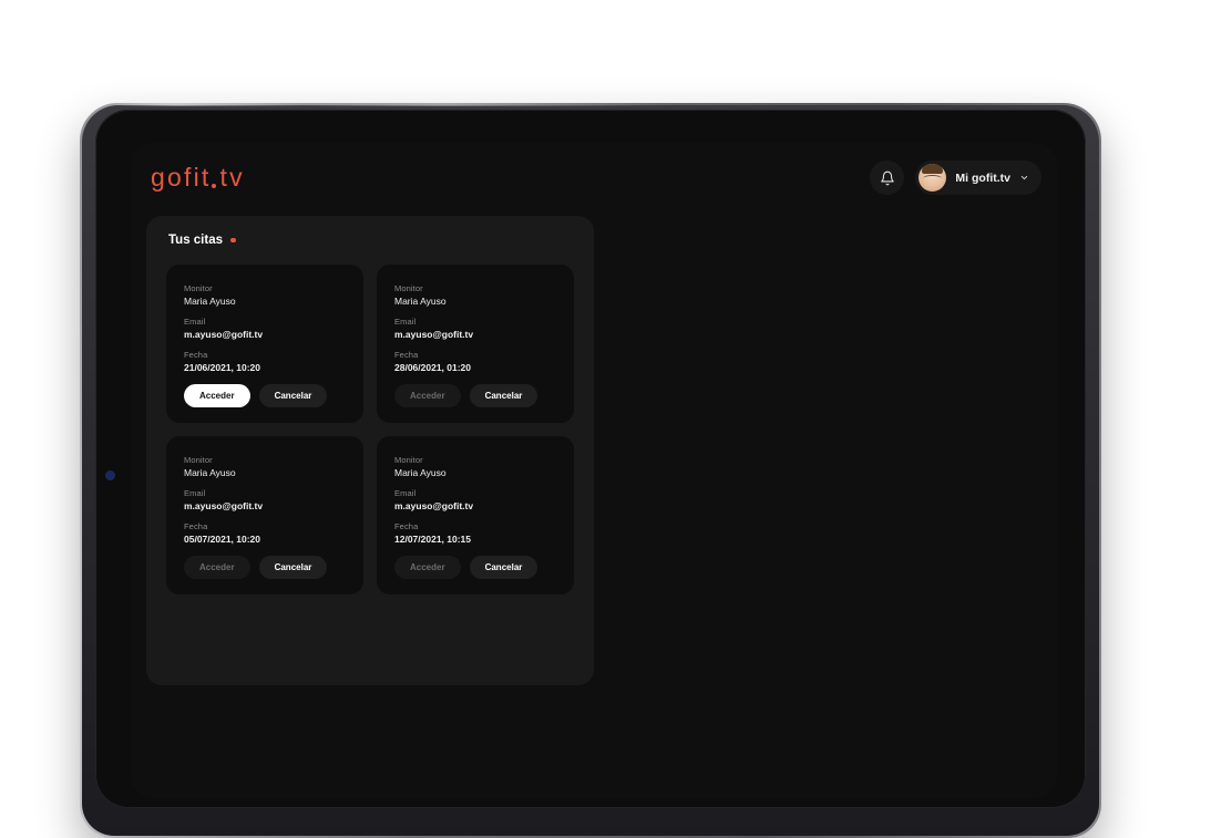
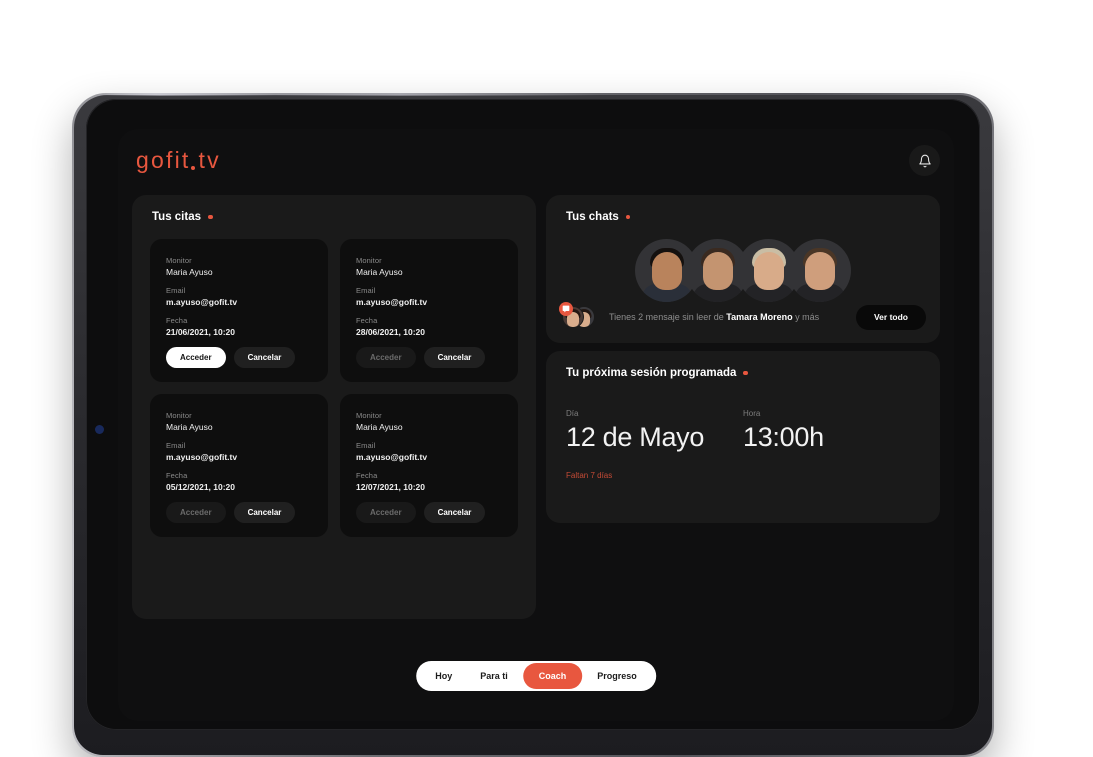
  gofit tv
- Mi gofit.tv
  Tus citas
  Monitor
  Maria Ayuso
  Email
  m.ayuso@gofit.tv
  Fecha
  21/06/2021, 10:20
  Acceder
  Cancelar
  Monitor
  Maria Ayuso
  Email
  m.ayuso@gofit.tv
  Fecha
- 28/06/2021, 01:20
+ 28/06/2021, 10:20
  Acceder
  Cancelar
  Monitor
  Maria Ayuso
  Email
  m.ayuso@gofit.tv
  Fecha
- 05/07/2021, 10:20
+ 05/12/2021, 10:20
  Acceder
  Cancelar
  Monitor
  Maria Ayuso
  Email
  m.ayuso@gofit.tv
  Fecha
- 12/07/2021, 10:15
+ 12/07/2021, 10:20
  Acceder
  Cancelar
+ Tus chats
+ Tienes 2 mensaje sin leer de Tamara Moreno y más
+ Ver todo
+ Tu próxima sesión programada
+ Día
+ 12 de Mayo
+ Hora
+ 13:00h
+ Faltan 7 días
+ Hoy
+ Para ti
+ Coach
+ Progreso
